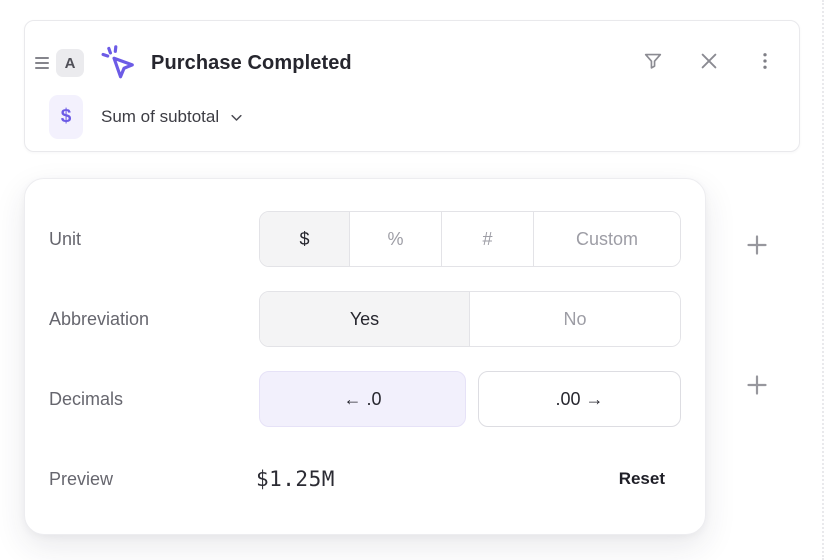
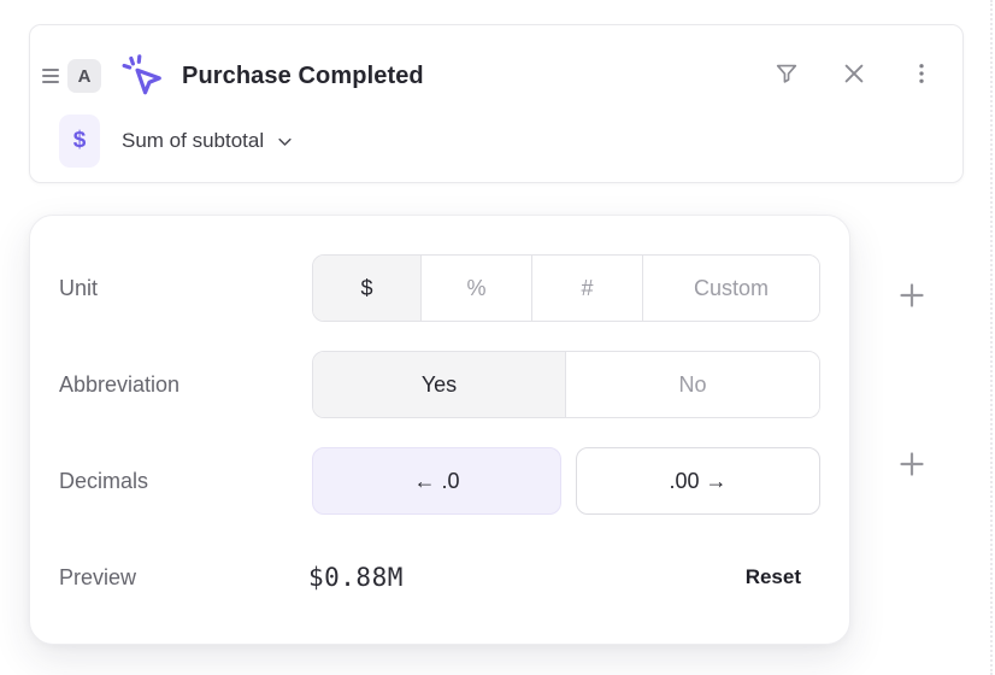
  A
  Purchase Completed
  $
  Sum of subtotal
  Unit
  $
  %
  #
  Custom
  Abbreviation
  Yes
  No
  Decimals
  ← .0
  .00 →
  Preview
- $1.25M
+ $0.88M
  Reset
